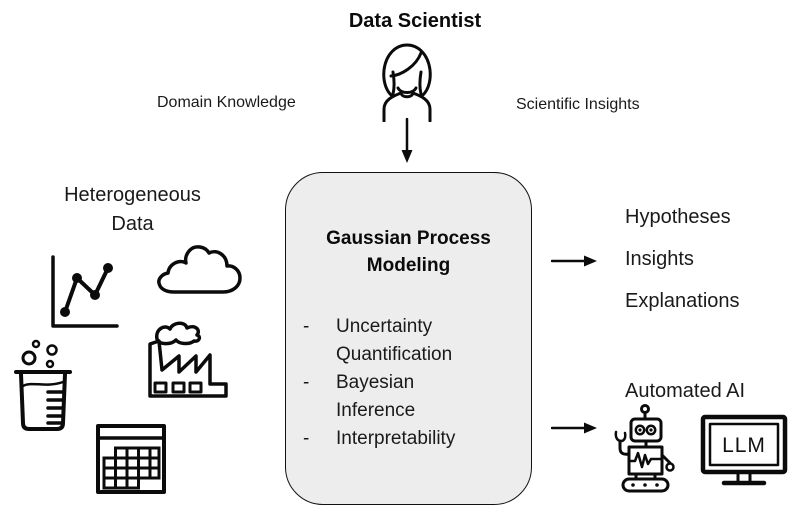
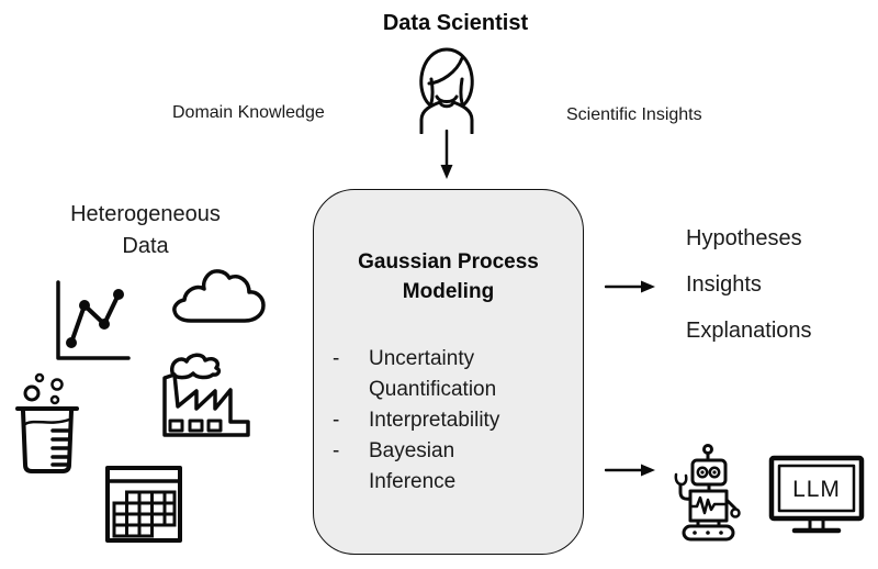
  Data Scientist
  Domain Knowledge
  Scientific Insights
  Heterogeneous
  Data
  Gaussian Process
  Modeling
  -
  Uncertainty Quantification
  -
- Bayesian Inference
+ Interpretability
  -
- Interpretability
+ Bayesian Inference
  Hypotheses
  Insights
  Explanations
- Automated AI
  LLM
